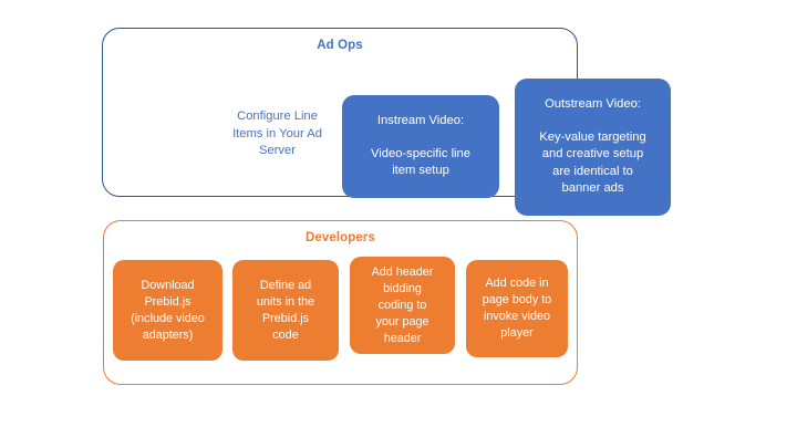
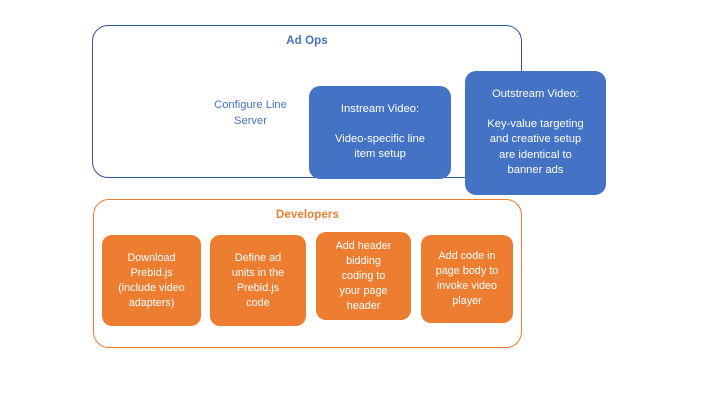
  Ad Ops
  Configure Line
- Items in Your Ad
  Server
  Instream Video:
  Video-specific line
  item setup
  Outstream Video:
  Key-value targeting
  and creative setup
  are identical to
  banner ads
  Developers
  Download
  Prebid.js
  (include video
  adapters)
  Define ad
  units in the
  Prebid.js
  code
  Add header
  bidding
  coding to
  your page
  header
  Add code in
  page body to
  invoke video
  player
